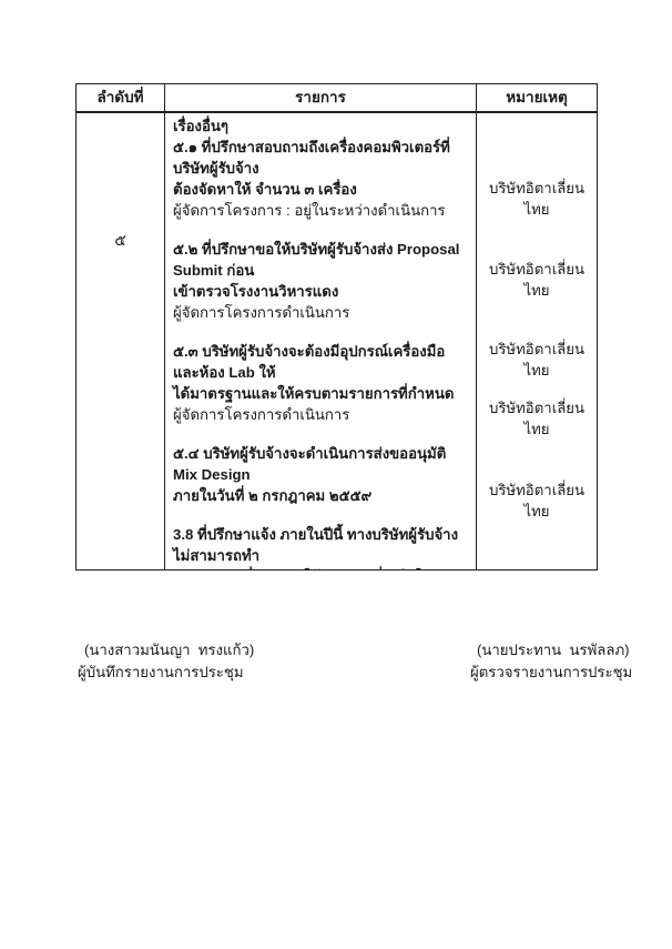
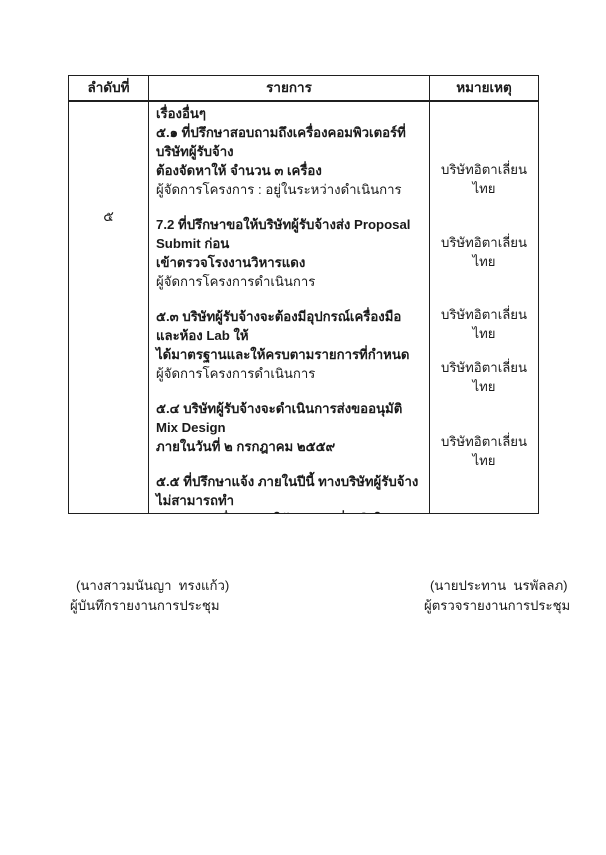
  ลำดับที่
  รายการ
  หมายเหตุ
  ๕
  เรื่องอื่นๆ
  ๕.๑ ที่ปรึกษาสอบถามถึงเครื่องคอมพิวเตอร์ที่บริษัทผู้รับจ้าง
  ต้องจัดหาให้ จำนวน ๓ เครื่อง
  ผู้จัดการโครงการ : อยู่ในระหว่างดำเนินการ
- ๕.๒ ที่ปรึกษาขอให้บริษัทผู้รับจ้างส่ง Proposal Submit ก่อน
+ 7.2 ที่ปรึกษาขอให้บริษัทผู้รับจ้างส่ง Proposal Submit ก่อน
  เข้าตรวจโรงงานวิหารแดง
  ผู้จัดการโครงการดำเนินการ
  ๕.๓ บริษัทผู้รับจ้างจะต้องมีอุปกรณ์เครื่องมือและห้อง Lab ให้
  ได้มาตรฐานและให้ครบตามรายการที่กำหนด
  ผู้จัดการโครงการดำเนินการ
  ๕.๔ บริษัทผู้รับจ้างจะดำเนินการส่งขออนุมัติ Mix Design
  ภายในวันที่ ๒ กรกฎาคม ๒๕๕๙
- 3.8 ที่ปรึกษาแจ้ง ภายในปีนี้ ทางบริษัทผู้รับจ้างไม่สามารถทำ
+ ๕.๕ ที่ปรึกษาแจ้ง ภายในปีนี้ ทางบริษัทผู้รับจ้างไม่สามารถทำ
  บริษัทอิตาเลี่ยนไทย
  บริษัทอิตาเลี่ยนไทย
  บริษัทอิตาเลี่ยนไทย
  บริษัทอิตาเลี่ยนไทย
  บริษัทอิตาเลี่ยนไทย
  (นางสาวมนันญา ทรงแก้ว)
  ผู้บันทึกรายงานการประชุม
  (นายประทาน นรพัลลภ)
  ผู้ตรวจรายงานการประชุม
